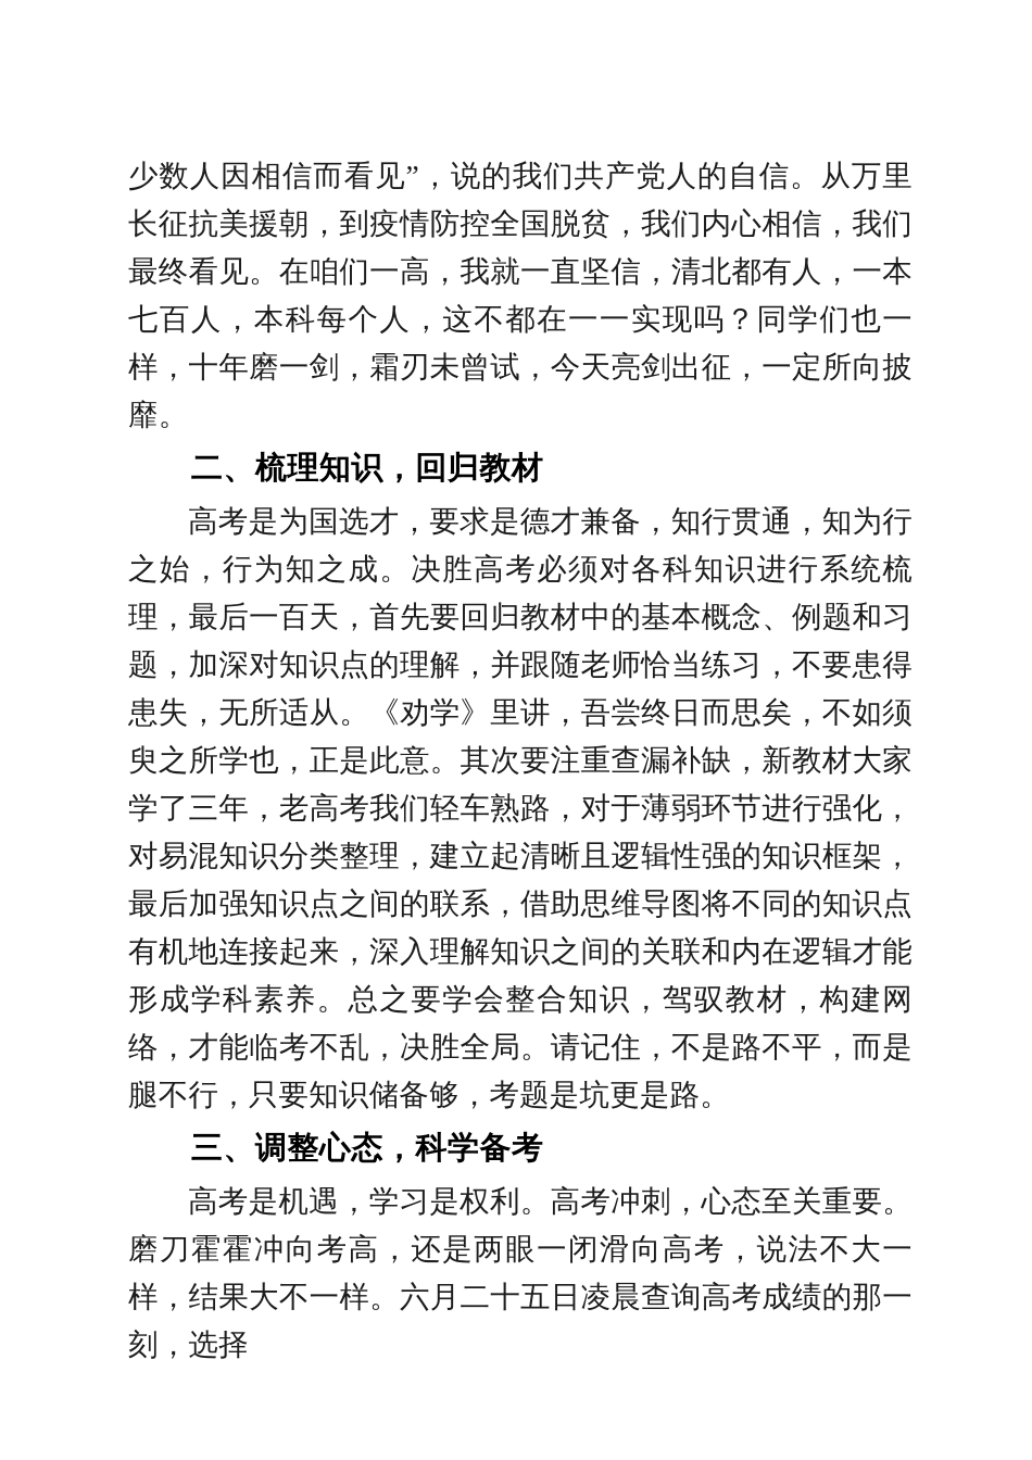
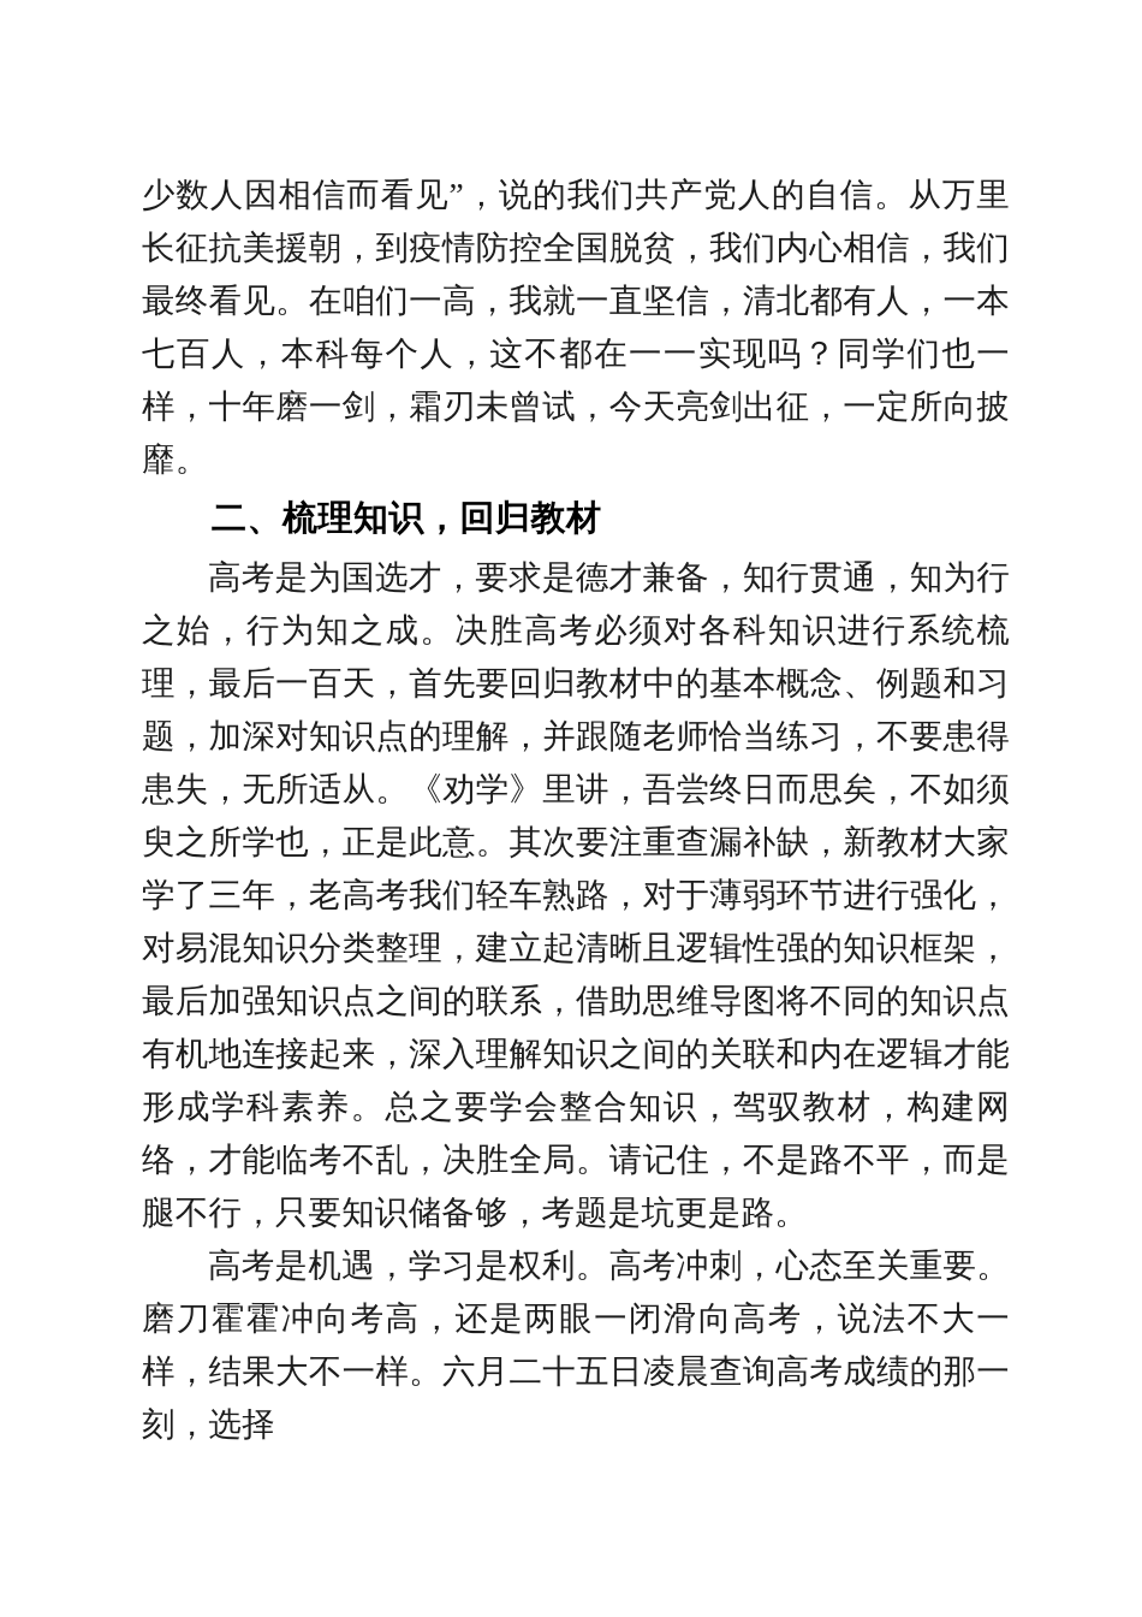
  少数人因相信而看见”，说的我们共产党人的自信。从万里长征抗美援朝，到疫情防控全国脱贫，我们内心相信，我们最终看见。在咱们一高，我就一直坚信，清北都有人，一本七百人，本科每个人，这不都在一一实现吗？同学们也一样，十年磨一剑，霜刃未曾试，今天亮剑出征，一定所向披靡。
  二、梳理知识，回归教材
  高考是为国选才，要求是德才兼备，知行贯通，知为行之始，行为知之成。决胜高考必须对各科知识进行系统梳理，最后一百天，首先要回归教材中的基本概念、例题和习题，加深对知识点的理解，并跟随老师恰当练习，不要患得患失，无所适从。《劝学》里讲，吾尝终日而思矣，不如须臾之所学也，正是此意。其次要注重查漏补缺，新教材大家学了三年，老高考我们轻车熟路，对于薄弱环节进行强化，对易混知识分类整理，建立起清晰且逻辑性强的知识框架，最后加强知识点之间的联系，借助思维导图将不同的知识点有机地连接起来，深入理解知识之间的关联和内在逻辑才能形成学科素养。总之要学会整合知识，驾驭教材，构建网络，才能临考不乱，决胜全局。请记住，不是路不平，而是腿不行，只要知识储备够，考题是坑更是路。
- 三、调整心态，科学备考
  高考是机遇，学习是权利。高考冲刺，心态至关重要。磨刀霍霍冲向考高，还是两眼一闭滑向高考，说法不大一样，结果大不一样。六月二十五日凌晨查询高考成绩的那一刻，选择
